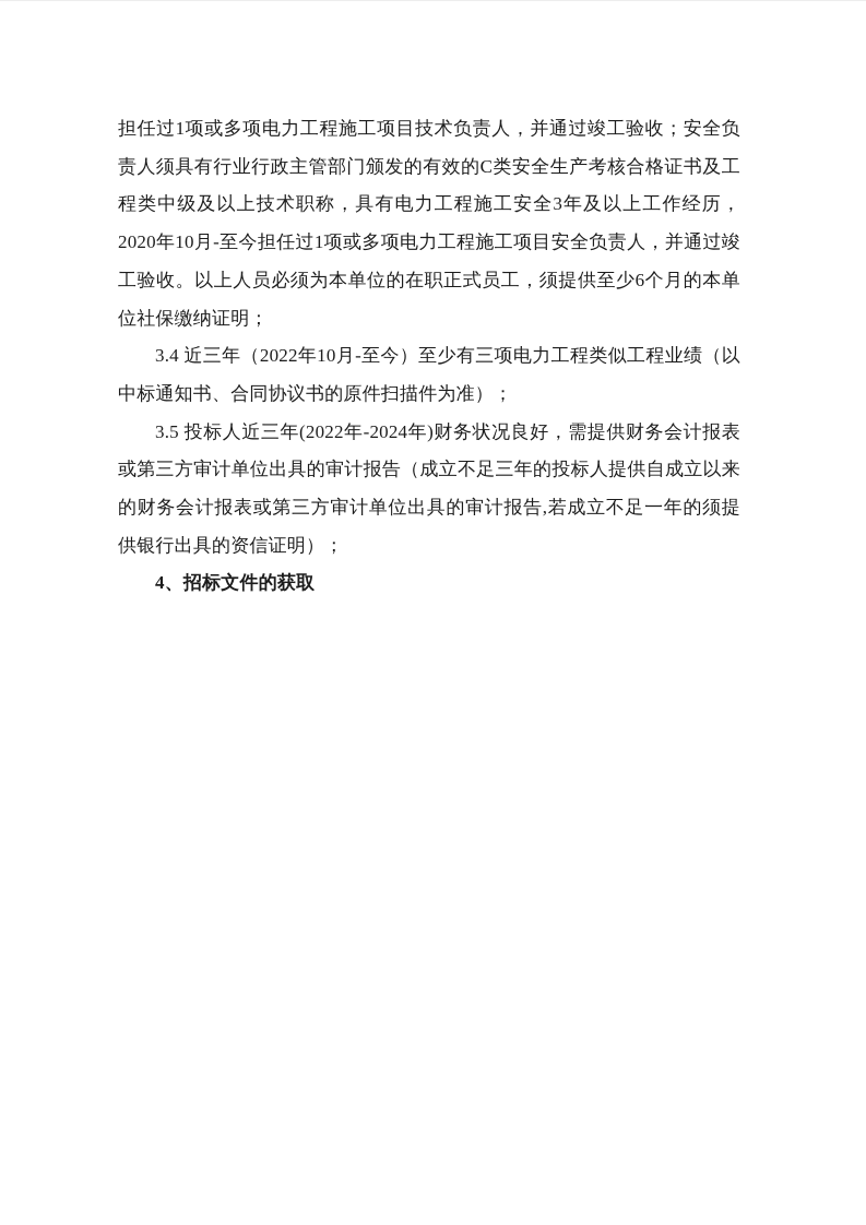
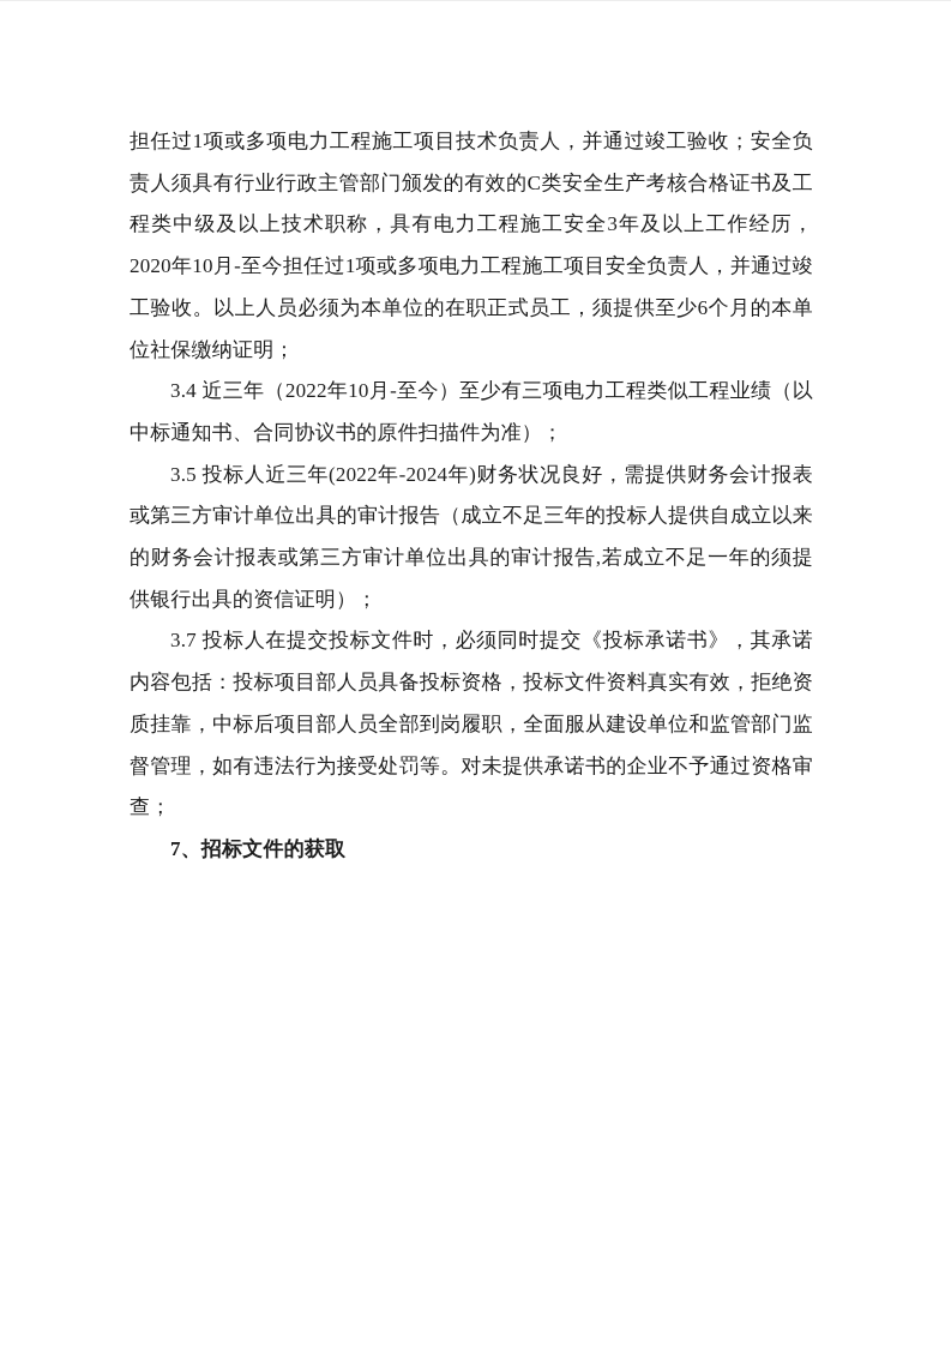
  担任过1项或多项电力工程施工项目技术负责人，并通过竣工验收；安全负责人须具有行业行政主管部门颁发的有效的C类安全生产考核合格证书及工程类中级及以上技术职称，具有电力工程施工安全3年及以上工作经历，2020年10月-至今担任过1项或多项电力工程施工项目安全负责人，并通过竣工验收。以上人员必须为本单位的在职正式员工，须提供至少6个月的本单位社保缴纳证明；
  3.4 近三年（2022年10月-至今）至少有三项电力工程类似工程业绩（以中标通知书、合同协议书的原件扫描件为准）；
  3.5 投标人近三年(2022年-2024年)财务状况良好，需提供财务会计报表或第三方审计单位出具的审计报告（成立不足三年的投标人提供自成立以来的财务会计报表或第三方审计单位出具的审计报告,若成立不足一年的须提供银行出具的资信证明）；
+ 3.7 投标人在提交投标文件时，必须同时提交《投标承诺书》，其承诺内容包括：投标项目部人员具备投标资格，投标文件资料真实有效，拒绝资质挂靠，中标后项目部人员全部到岗履职，全面服从建设单位和监管部门监督管理，如有违法行为接受处罚等。对未提供承诺书的企业不予通过资格审查；
- 4、招标文件的获取
+ 7、招标文件的获取
